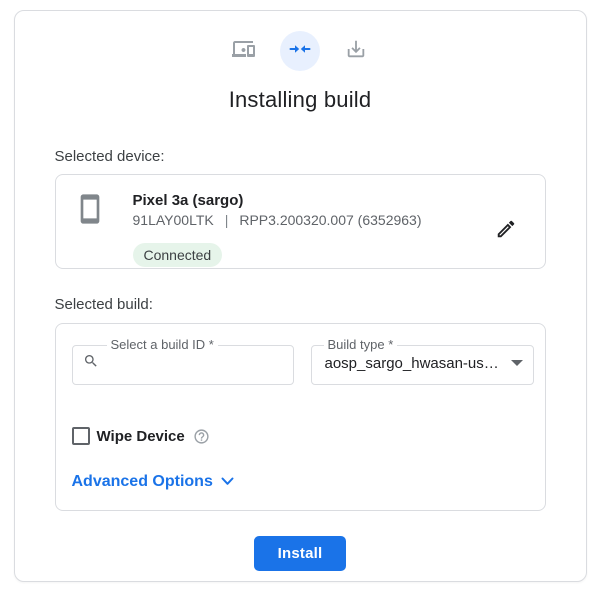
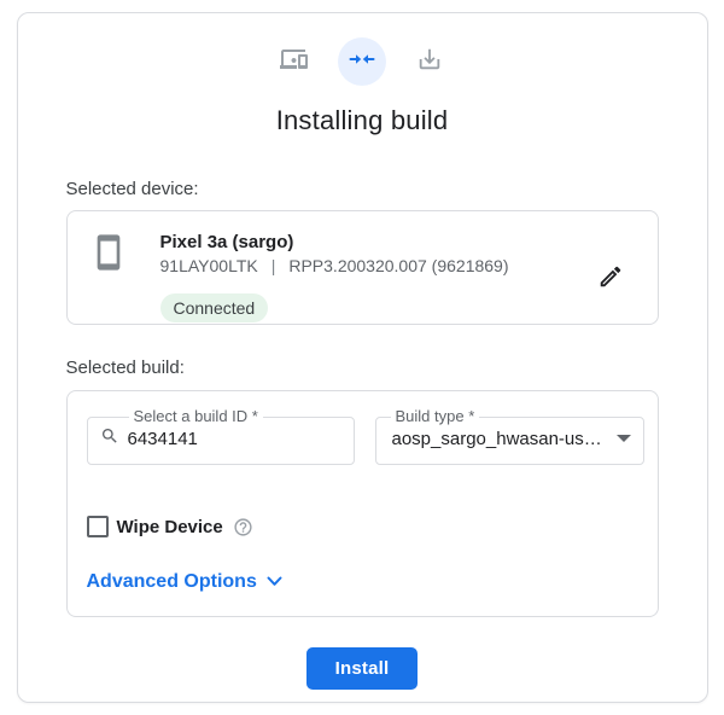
  Installing build
  Selected device:
  Pixel 3a (sargo)
- 91LAY00LTK | RPP3.200320.007 (6352963)
+ 91LAY00LTK | RPP3.200320.007 (9621869)
  Connected
  Selected build:
  Select a build ID *
+ 6434141
  Build type *
  aosp_sargo_hwasan-user..
  Wipe Device
  Advanced Options
  Install
